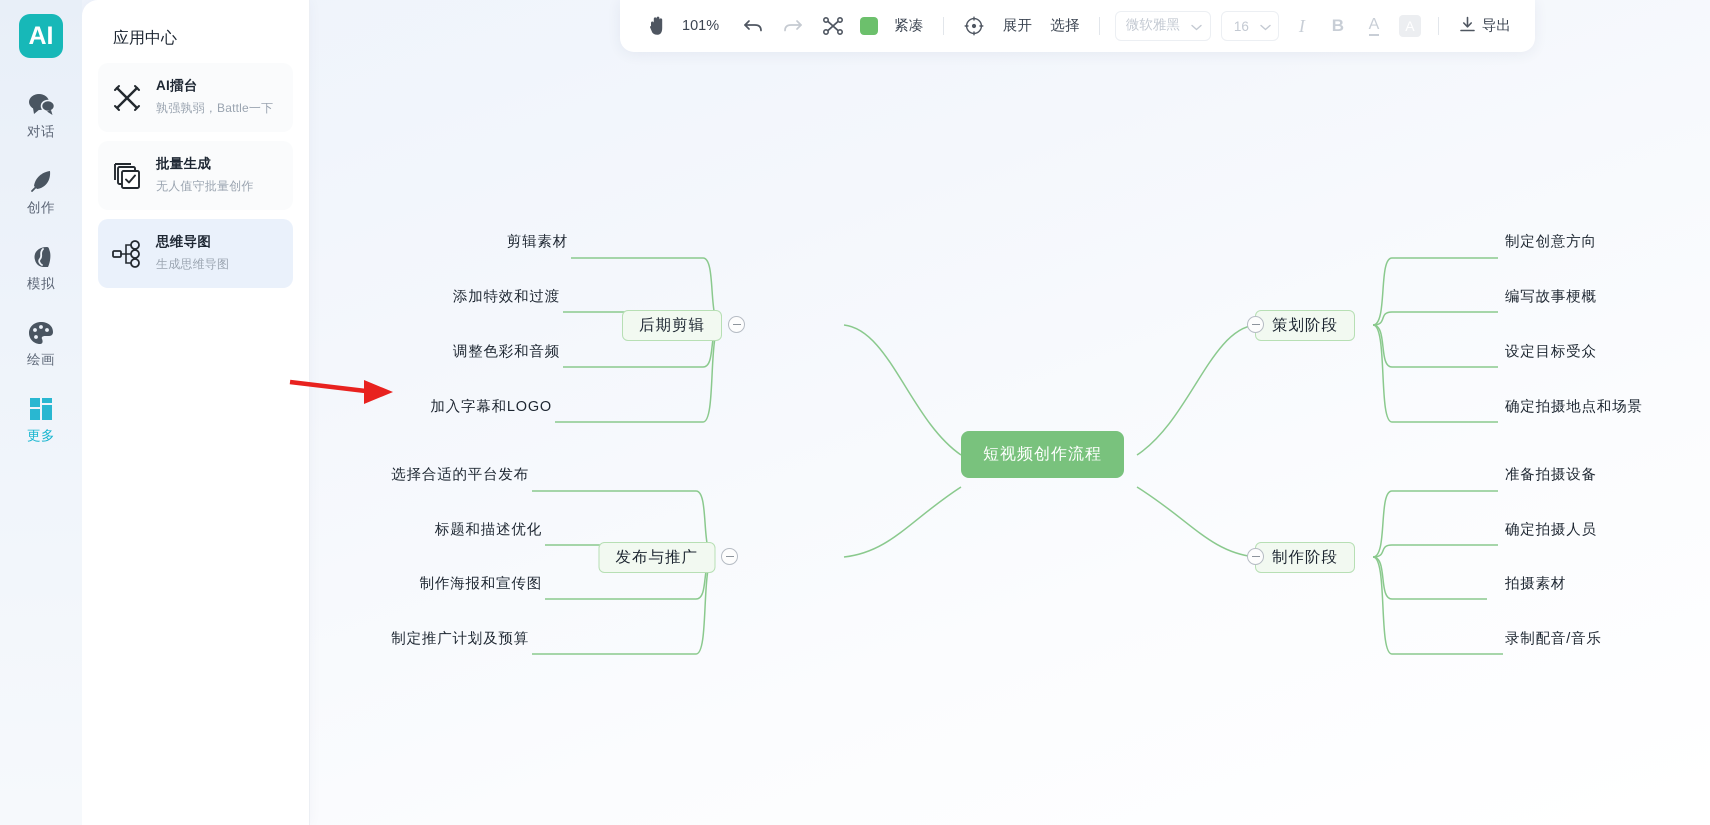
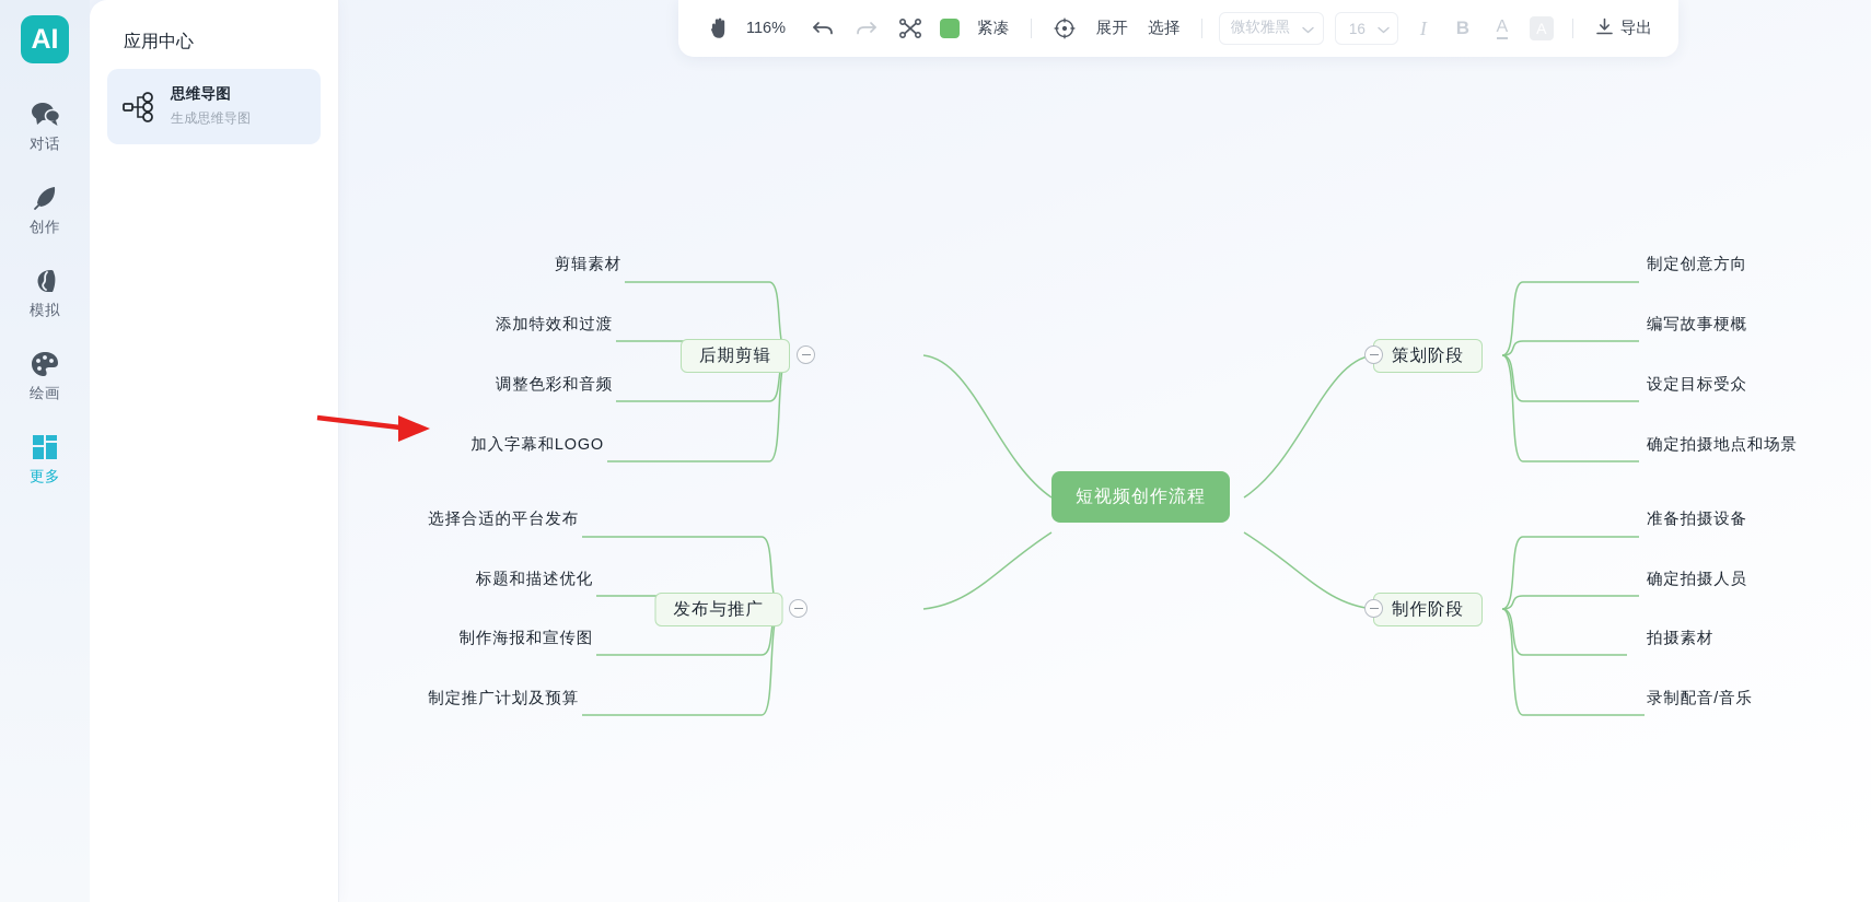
  AI
  对话
  创作
  模拟
  绘画
  更多
  应用中心
- AI擂台
- 孰强孰弱，Battle一下
- 批量生成
- 无人值守批量创作
  思维导图
  生成思维导图
- 101%
+ 116%
  紧凑
  展开
  选择
  微软雅黑
  16
  I
  B
  A
  导出
  短视频创作流程
  策划阶段
  制定创意方向
  编写故事梗概
  设定目标受众
  确定拍摄地点和场景
  制作阶段
  准备拍摄设备
  确定拍摄人员
  拍摄素材
  录制配音/音乐
  后期剪辑
  剪辑素材
  添加特效和过渡
  调整色彩和音频
  加入字幕和LOGO
  发布与推广
  选择合适的平台发布
  标题和描述优化
  制作海报和宣传图
  制定推广计划及预算
